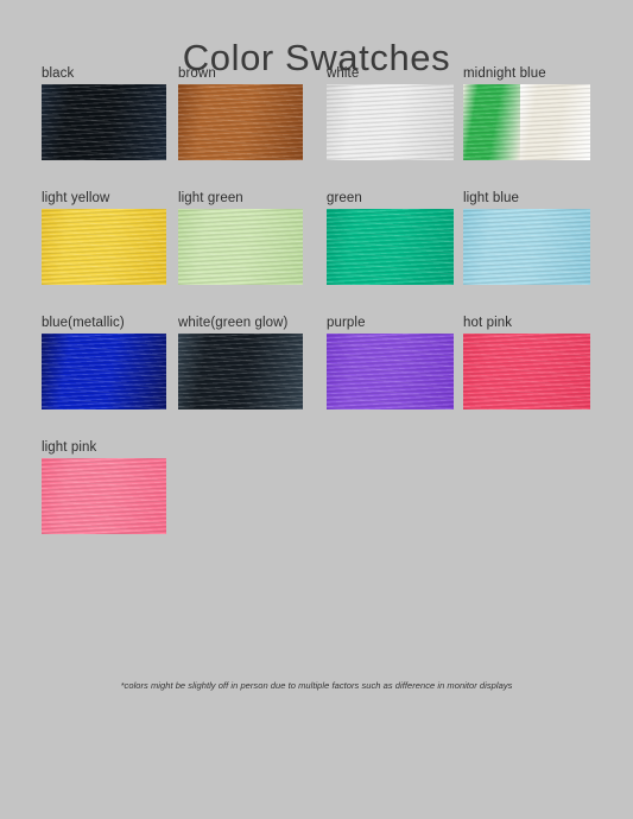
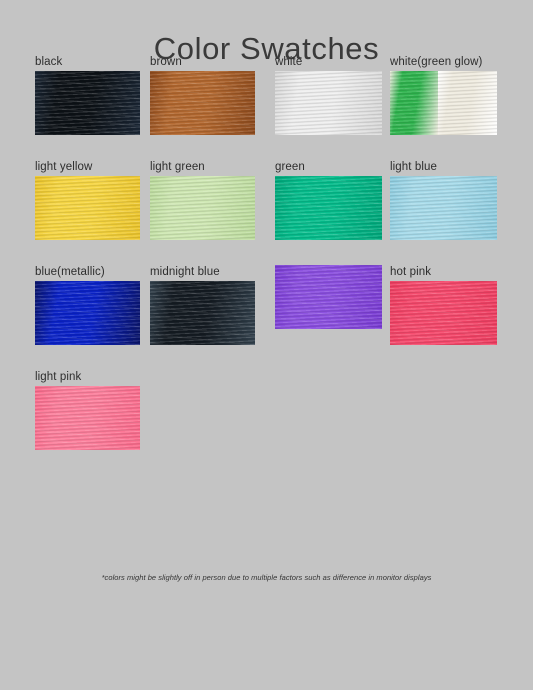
  Color Swatches
  black
  brown
  white
- midnight blue
+ white(green glow)
  light yellow
  light green
  green
  light blue
  blue(metallic)
- white(green glow)
+ midnight blue
- purple
  hot pink
  light pink
  *colors might be slightly off in person due to multiple factors such as difference in monitor displays
